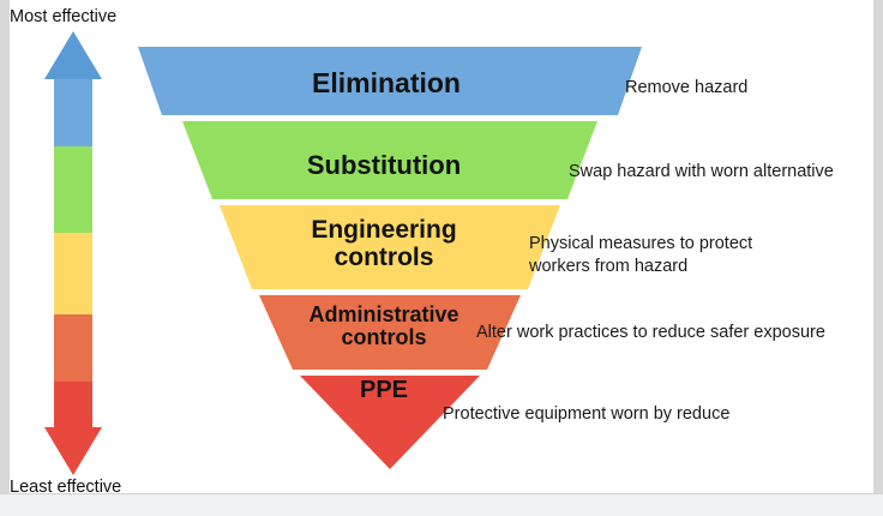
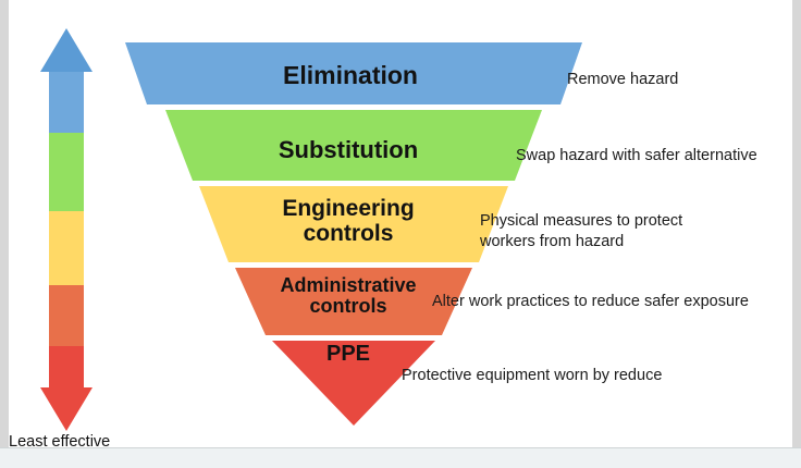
- Most effective
  Least effective
  Elimination
  Substitution
  Engineering
  controls
  Administrative
  controls
  PPE
  Remove hazard
- Swap hazard with worn alternative
+ Swap hazard with safer alternative
  Physical measures to protect
  workers from hazard
  Alter work practices to reduce safer exposure
  Protective equipment worn by reduce
